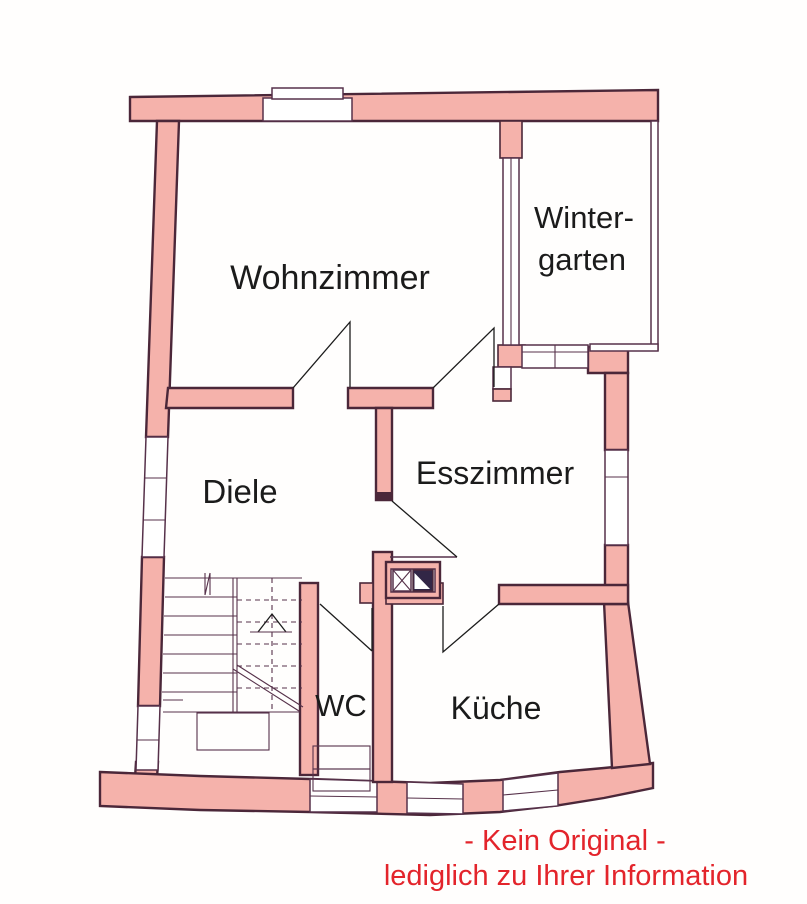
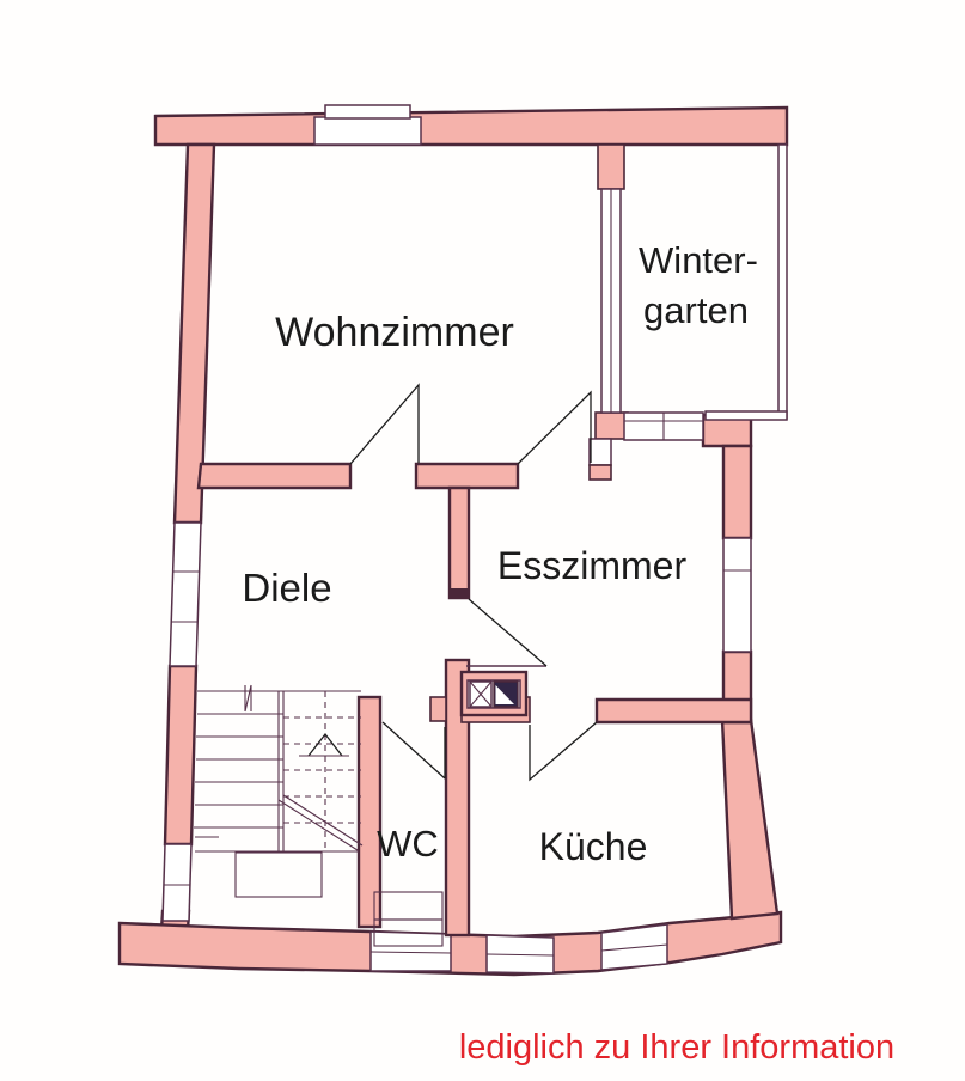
  Wohnzimmer
  Winter-
  garten
  Esszimmer
  Diele
  WC
  Küche
- - Kein Original -
  lediglich zu Ihrer Information
